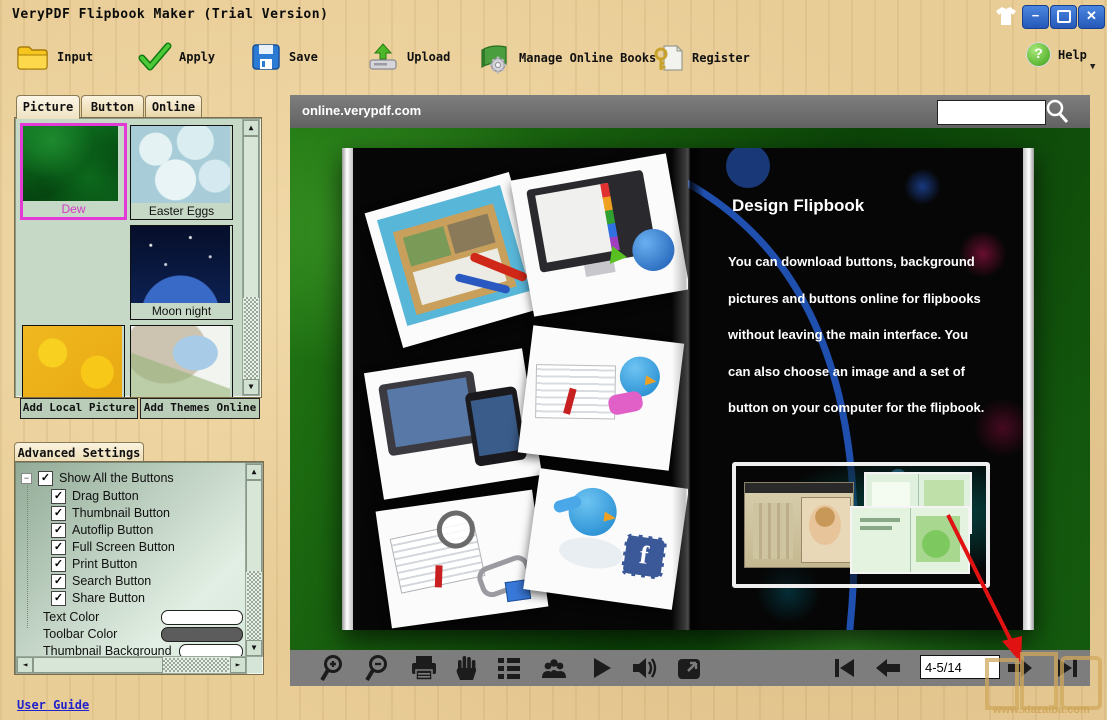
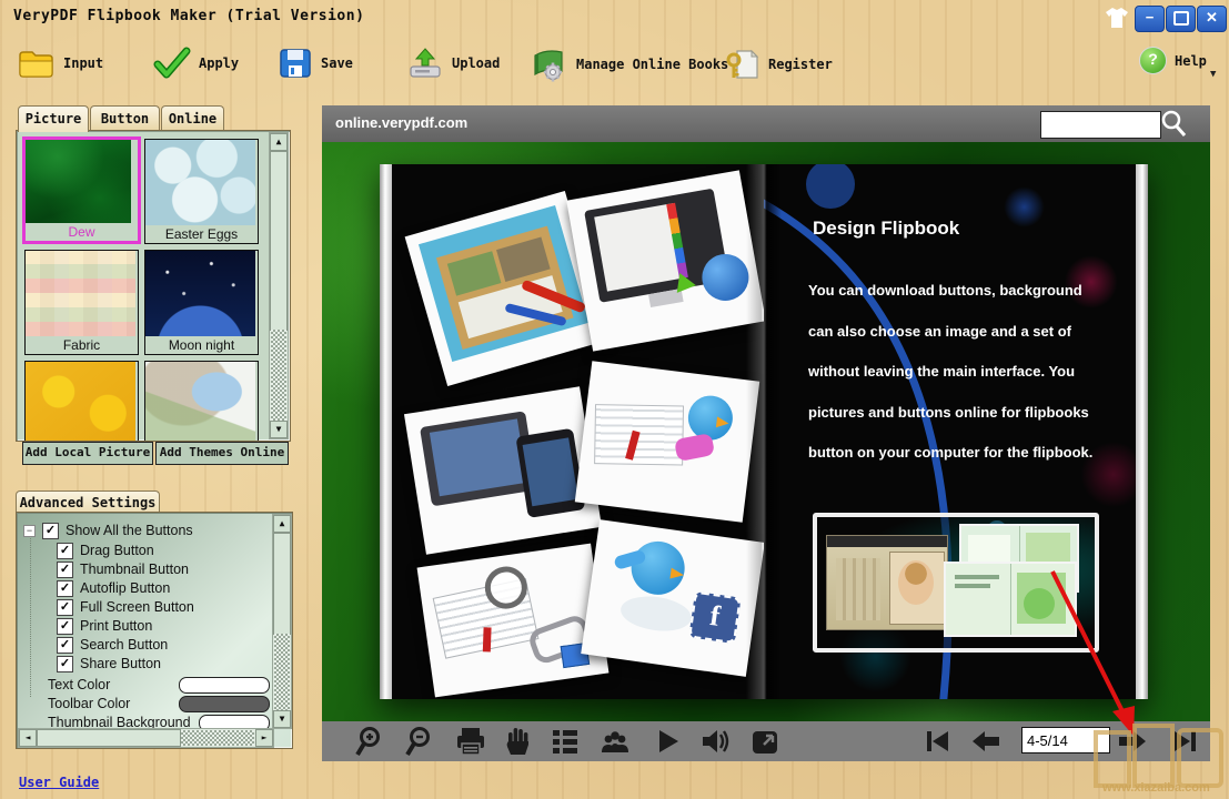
  VeryPDF Flipbook Maker (Trial Version)
  −
  ✕
  Input
  Apply
  Save
  Upload
  Manage Online Books
  Register
  ?
  Help
  ▼
  Picture
  Button
  Online
  Dew
  Easter Eggs
+ Fabric
  Moon night
  ▲
  ▼
  Add Local Picture
  Add Themes Online
  Advanced Settings
  −
  ✓
  Show All the Buttons
  ✓
  Drag Button
  ✓
  Thumbnail Button
  ✓
  Autoflip Button
  ✓
  Full Screen Button
  ✓
  Print Button
  ✓
  Search Button
  ✓
  Share Button
  Text Color
  Toolbar Color
  Thumbnail Background
  ▲
  ▼
  ◄
  ►
  User Guide
  Design Flipbook
  You can download buttons, background
- pictures and buttons online for flipbooks
+ can also choose an image and a set of
  without leaving the main interface. You
- can also choose an image and a set of
+ pictures and buttons online for flipbooks
  button on your computer for the flipbook.
  online.verypdf.com
  4-5/14
  www.xiazaiba.com
